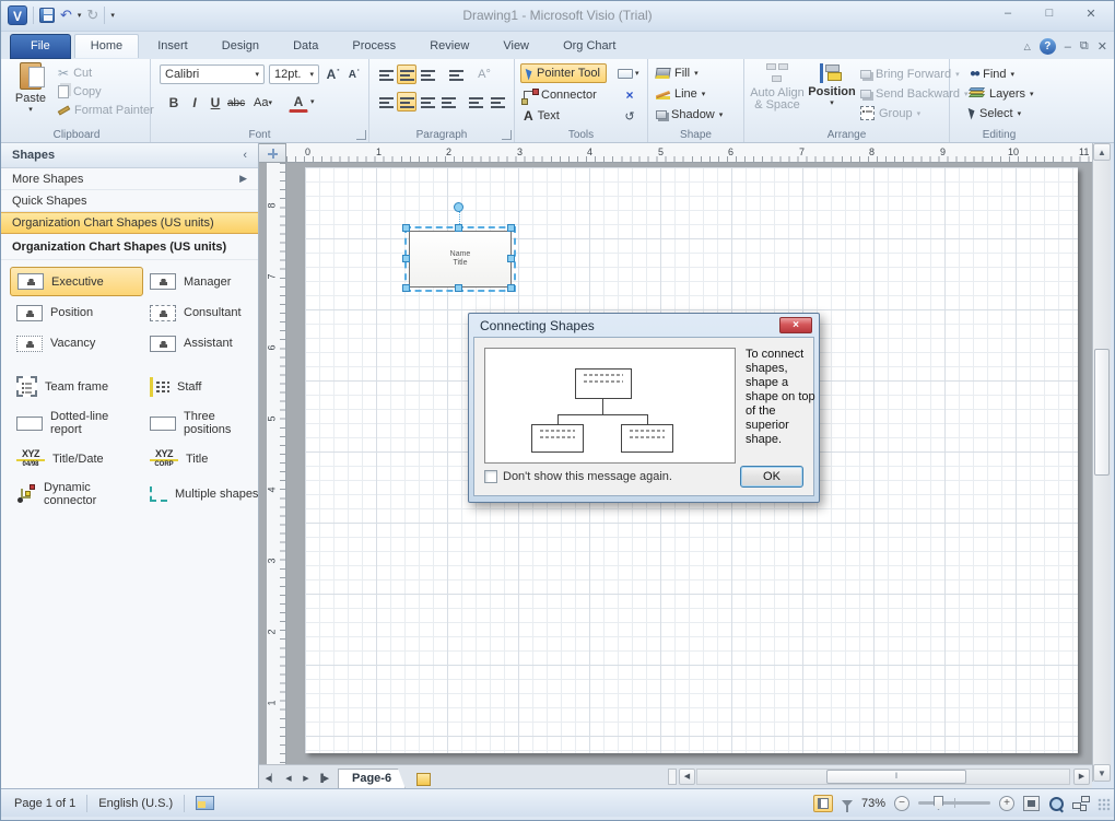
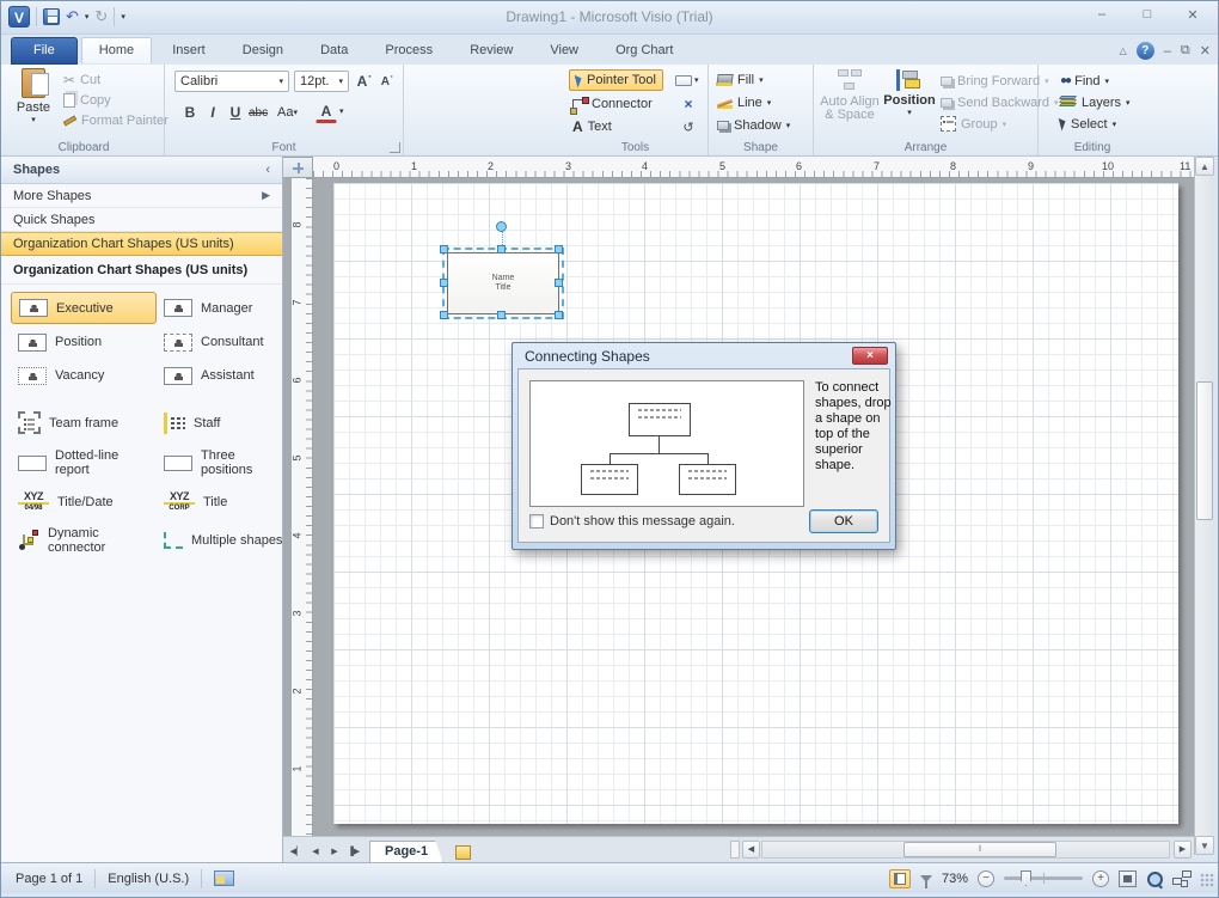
  V
  ↶
  ↻
  Drawing1 - Microsoft Visio (Trial)
  ‒
  □
  ✕
  File Home Insert Design Data Process Review View Org Chart
  △
  ?
  ‒
  ⧉
  ✕
  Paste
  ✂
  Cut
  Copy
  Format Painter
  Clipboard
  Calibri
  12pt.
  A˙
  A˙
  B
  I
  U
  abc
  Aa
  A
  Font
- A°
- Paragraph
  Pointer Tool
  Connector
  ×
  A
  Text
  ↺
  Tools
  Fill
  Line
  Shadow
  Shape
  Auto Align & Space
  Position
  Bring Forward
  Send Backward
  Group
  Arrange
  ●●
  Find
  Layers
  Select
  Editing
  Shapes
  ‹
  More Shapes
  ▶
  Quick Shapes
  Organization Chart Shapes (US units)
  Organization Chart Shapes (US units)
  Executive
  Manager
  Position
  Consultant
  Vacancy
  Assistant
  Team frame
  Staff
  Dotted-line report
  Three positions
  XYZ
  Title/Date
  XYZ
  Title
  Dynamic connector
  Multiple shapes
  0
  1
  2
  3
  4
  5
  6
  7
  8
  9
  10
  11
  ▲
  ▼
- Page-6
+ Page-1
  Page 1 of 1
  English (U.S.)
  73%
  −
  +
  Connecting Shapes
  ×
- To connect shapes, shape a shape on top of the superior shape.
+ To connect shapes, drop a shape on top of the superior shape.
  Don't show this message again.
  OK
